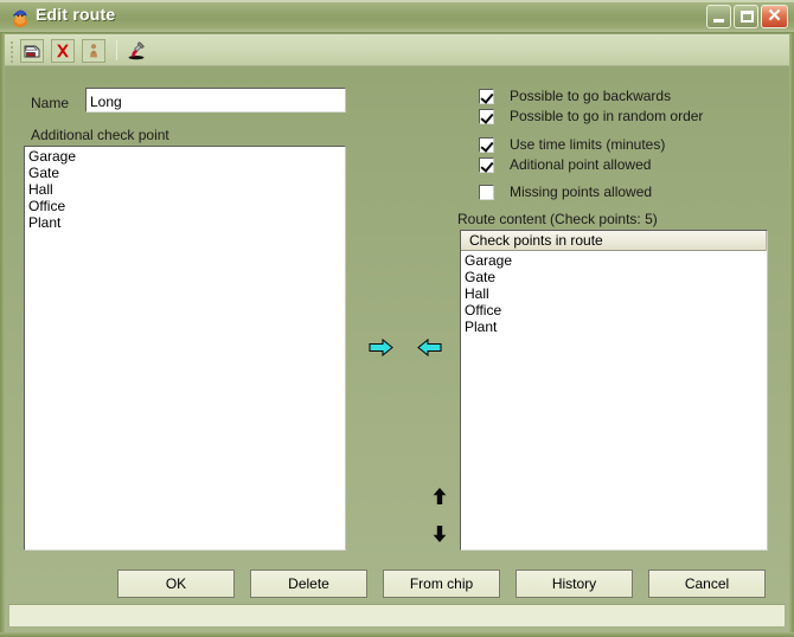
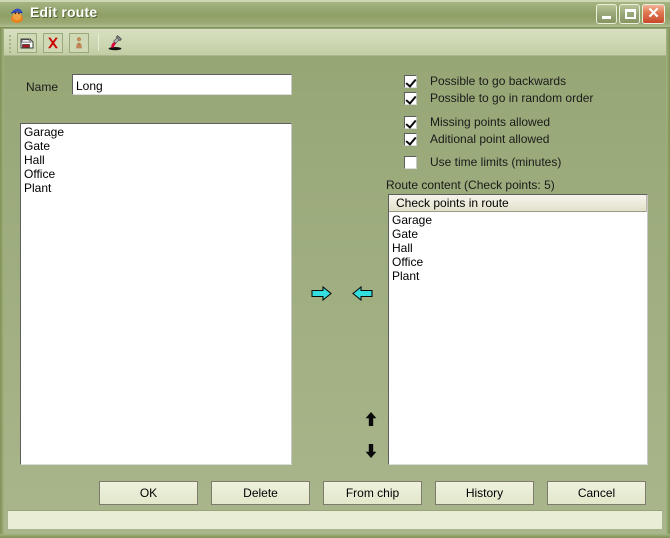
  Edit route
  ✕
  Name
  Long
- Additional check point
  Garage
  Gate
  Hall
  Office
  Plant
  Possible to go backwards
  Possible to go in random order
- Use time limits (minutes)
+ Missing points allowed
  Aditional point allowed
- Missing points allowed
+ Use time limits (minutes)
  Route content (Check points: 5)
  Check points in route
  Garage
  Gate
  Hall
  Office
  Plant
  OK
  Delete
  From chip
  History
  Cancel
